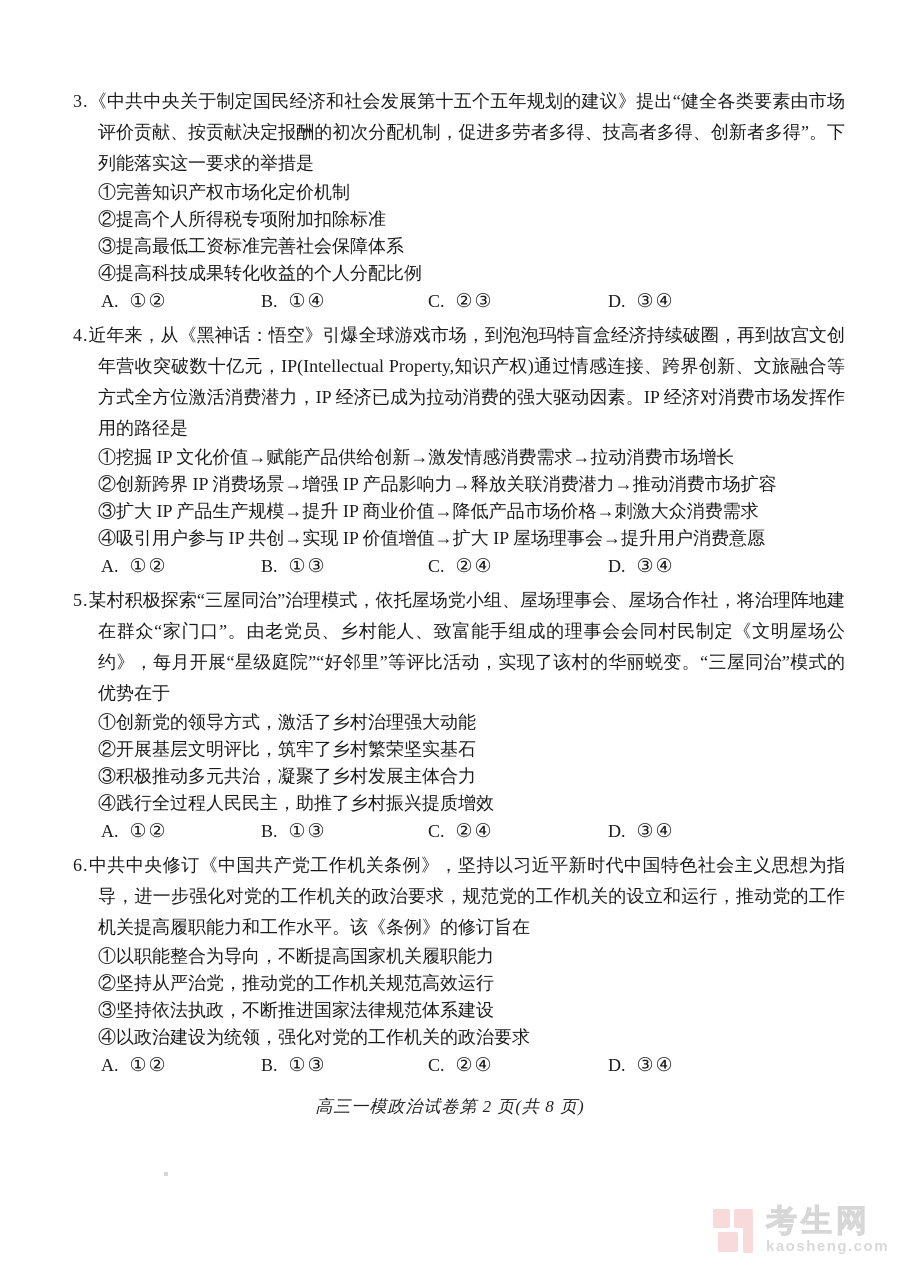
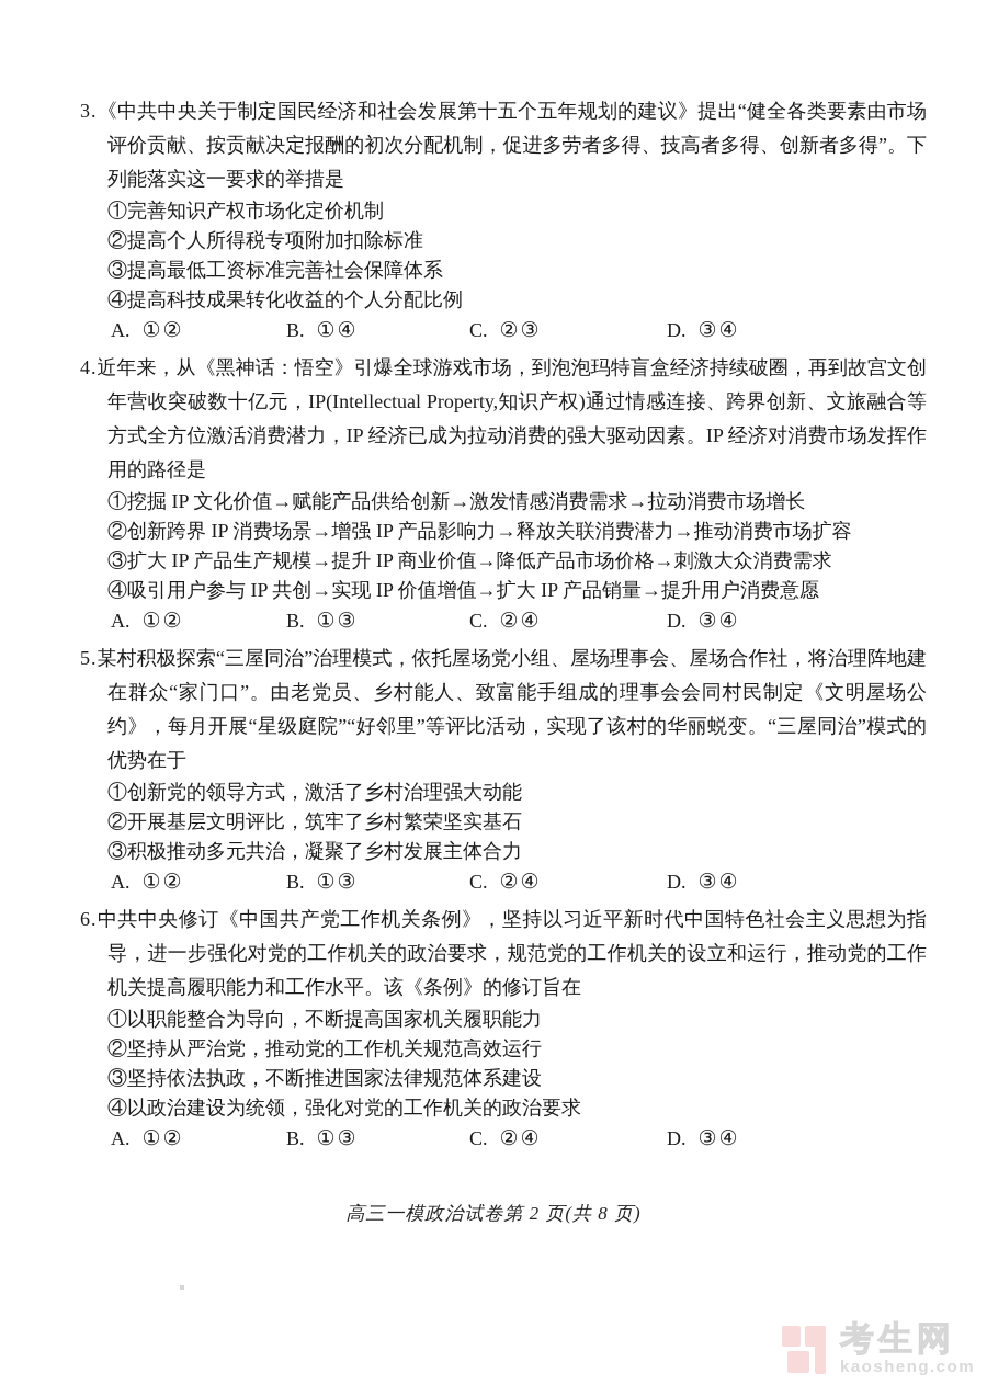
  3.《中共中央关于制定国民经济和社会发展第十五个五年规划的建议》提出“健全各类要素由市场评价贡献、按贡献决定报酬的初次分配机制，促进多劳者多得、技高者多得、创新者多得”。下列能落实这一要求的举措是
  ①完善知识产权市场化定价机制
  ②提高个人所得税专项附加扣除标准
  ③提高最低工资标准完善社会保障体系
  ④提高科技成果转化收益的个人分配比例
  A. ①②
  B. ①④
  C. ②③
  D. ③④
  4.近年来，从《黑神话：悟空》引爆全球游戏市场，到泡泡玛特盲盒经济持续破圈，再到故宫文创年营收突破数十亿元，IP(Intellectual Property,知识产权)通过情感连接、跨界创新、文旅融合等方式全方位激活消费潜力，IP 经济已成为拉动消费的强大驱动因素。IP 经济对消费市场发挥作用的路径是
  ①挖掘 IP 文化价值→赋能产品供给创新→激发情感消费需求→拉动消费市场增长
  ②创新跨界 IP 消费场景→增强 IP 产品影响力→释放关联消费潜力→推动消费市场扩容
  ③扩大 IP 产品生产规模→提升 IP 商业价值→降低产品市场价格→刺激大众消费需求
- ④吸引用户参与 IP 共创→实现 IP 价值增值→扩大 IP 屋场理事会→提升用户消费意愿
+ ④吸引用户参与 IP 共创→实现 IP 价值增值→扩大 IP 产品销量→提升用户消费意愿
  A. ①②
  B. ①③
  C. ②④
  D. ③④
  5.某村积极探索“三屋同治”治理模式，依托屋场党小组、屋场理事会、屋场合作社，将治理阵地建在群众“家门口”。由老党员、乡村能人、致富能手组成的理事会会同村民制定《文明屋场公约》，每月开展“星级庭院”“好邻里”等评比活动，实现了该村的华丽蜕变。“三屋同治”模式的优势在于
  ①创新党的领导方式，激活了乡村治理强大动能
  ②开展基层文明评比，筑牢了乡村繁荣坚实基石
  ③积极推动多元共治，凝聚了乡村发展主体合力
- ④践行全过程人民民主，助推了乡村振兴提质增效
  A. ①②
  B. ①③
  C. ②④
  D. ③④
  6.中共中央修订《中国共产党工作机关条例》，坚持以习近平新时代中国特色社会主义思想为指导，进一步强化对党的工作机关的政治要求，规范党的工作机关的设立和运行，推动党的工作机关提高履职能力和工作水平。该《条例》的修订旨在
  ①以职能整合为导向，不断提高国家机关履职能力
  ②坚持从严治党，推动党的工作机关规范高效运行
  ③坚持依法执政，不断推进国家法律规范体系建设
  ④以政治建设为统领，强化对党的工作机关的政治要求
  A. ①②
  B. ①③
  C. ②④
  D. ③④
  高三一模政治试卷第 2 页(共 8 页)
  考生网
  kaosheng.com
